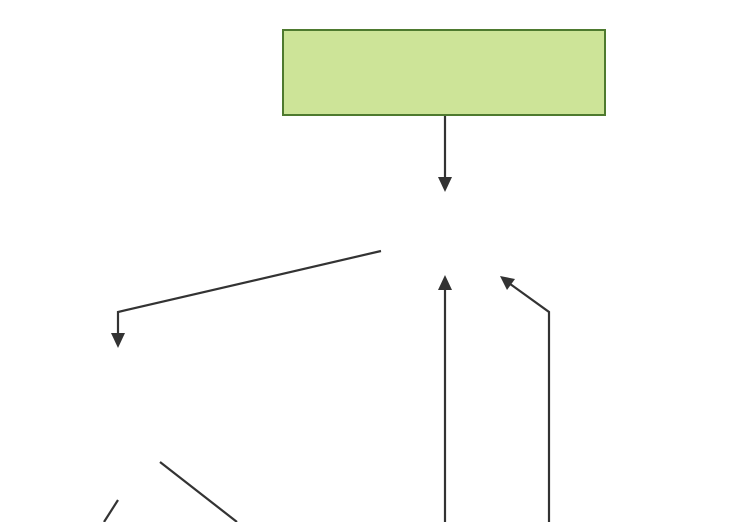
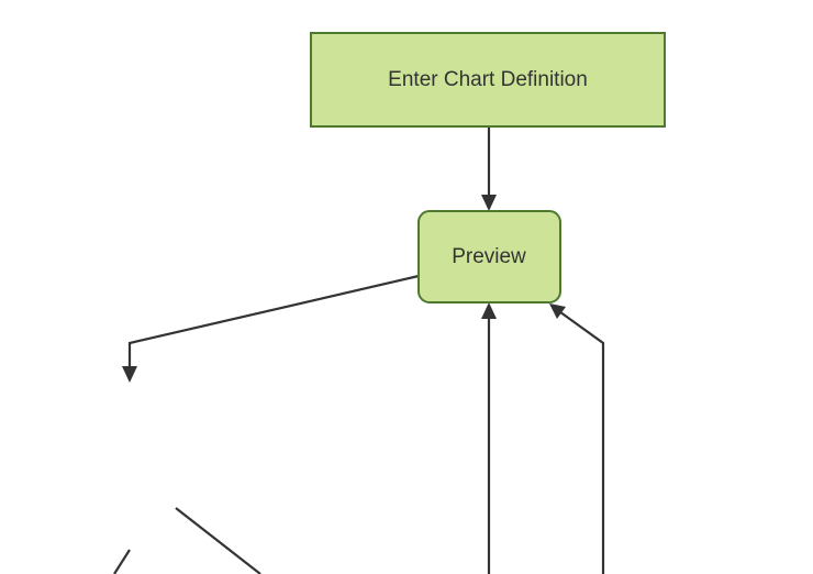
+ Enter Chart Definition
+ Preview
